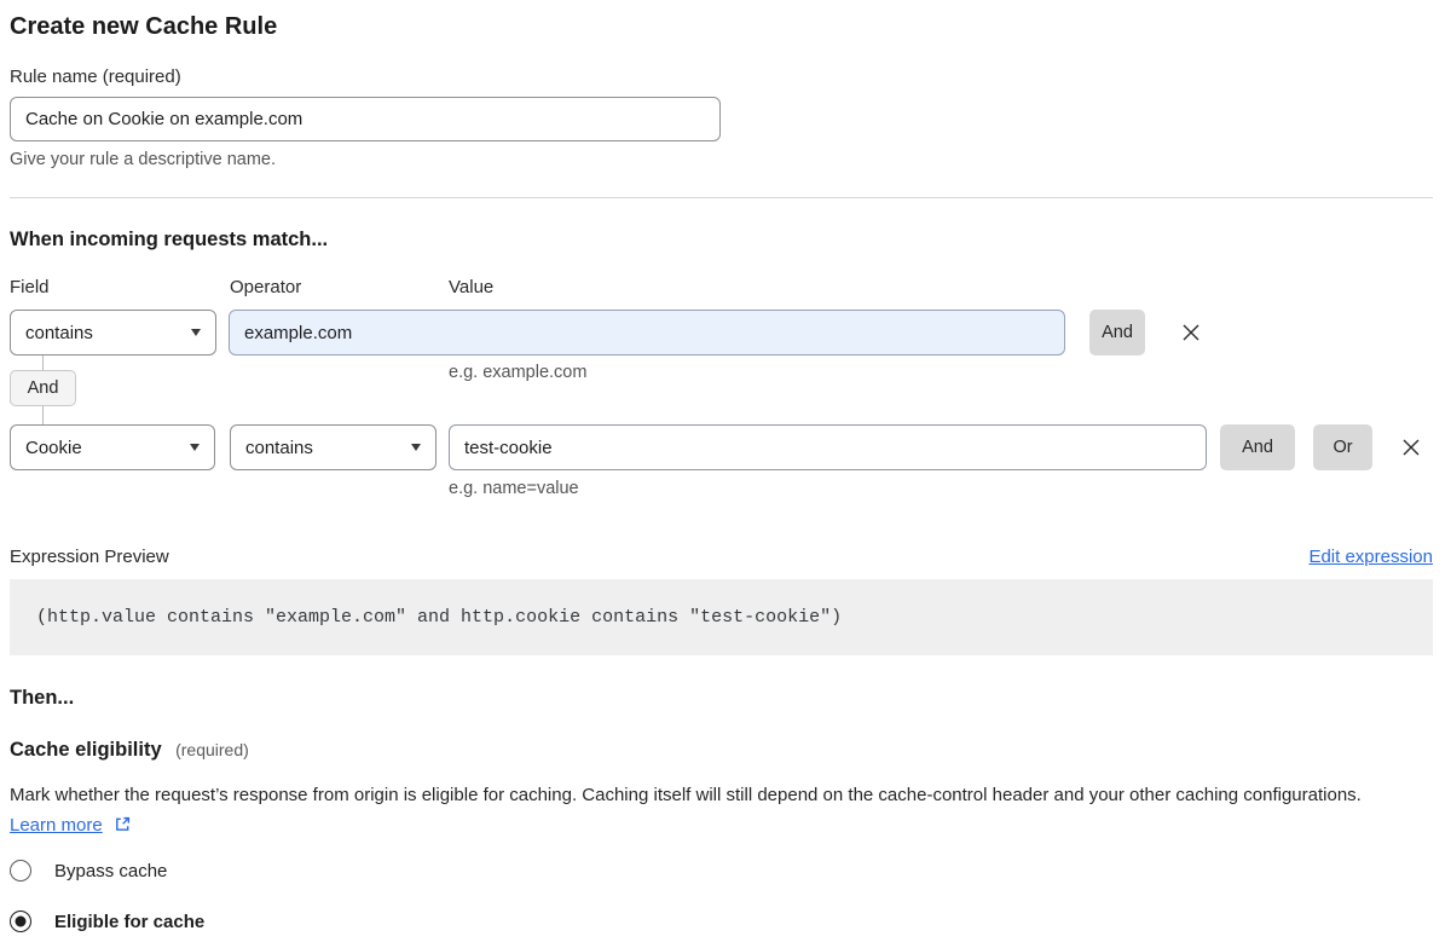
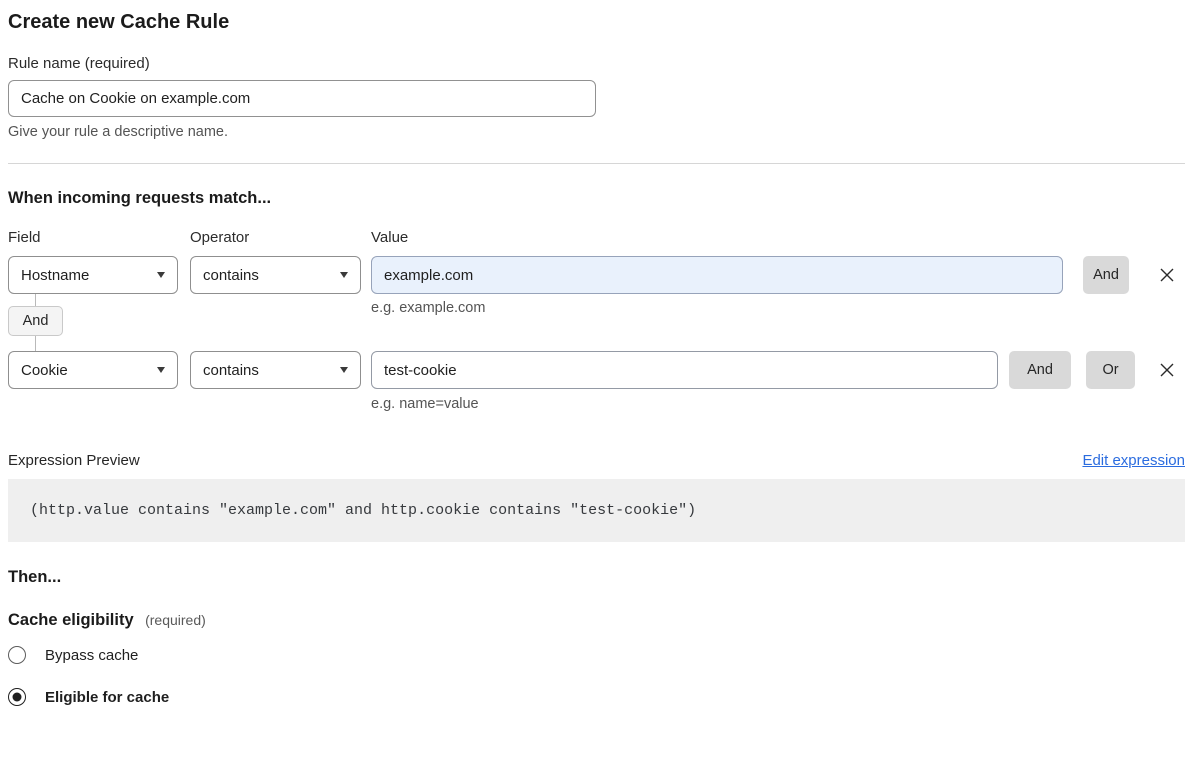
  Create new Cache Rule
  Rule name (required)
  Cache on Cookie on example.com
  Give your rule a descriptive name.
  When incoming requests match...
  Field
  Operator
  Value
+ Hostname
  contains
  example.com
  And
  And
  e.g. example.com
  Cookie
  contains
  test-cookie
  And
  Or
  e.g. name=value
  Expression Preview
  Edit expression
  (http.value contains "example.com" and http.cookie contains "test-cookie")
  Then...
  Cache eligibility (required)
- Mark whether the request’s response from origin is eligible for caching. Caching itself will still depend on the cache-control header and your other caching configurations. Learn more
  Bypass cache
  Eligible for cache
